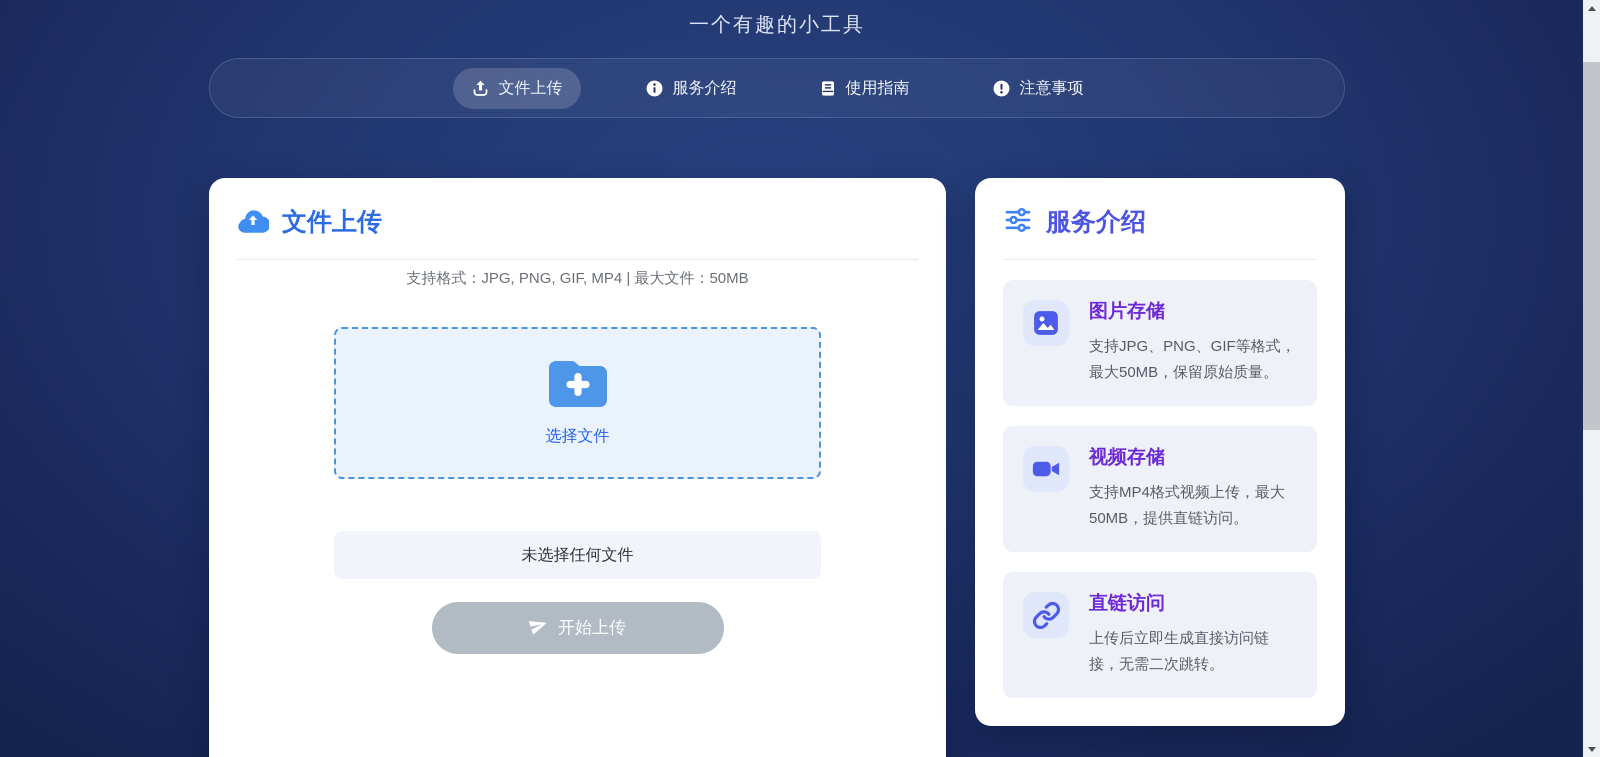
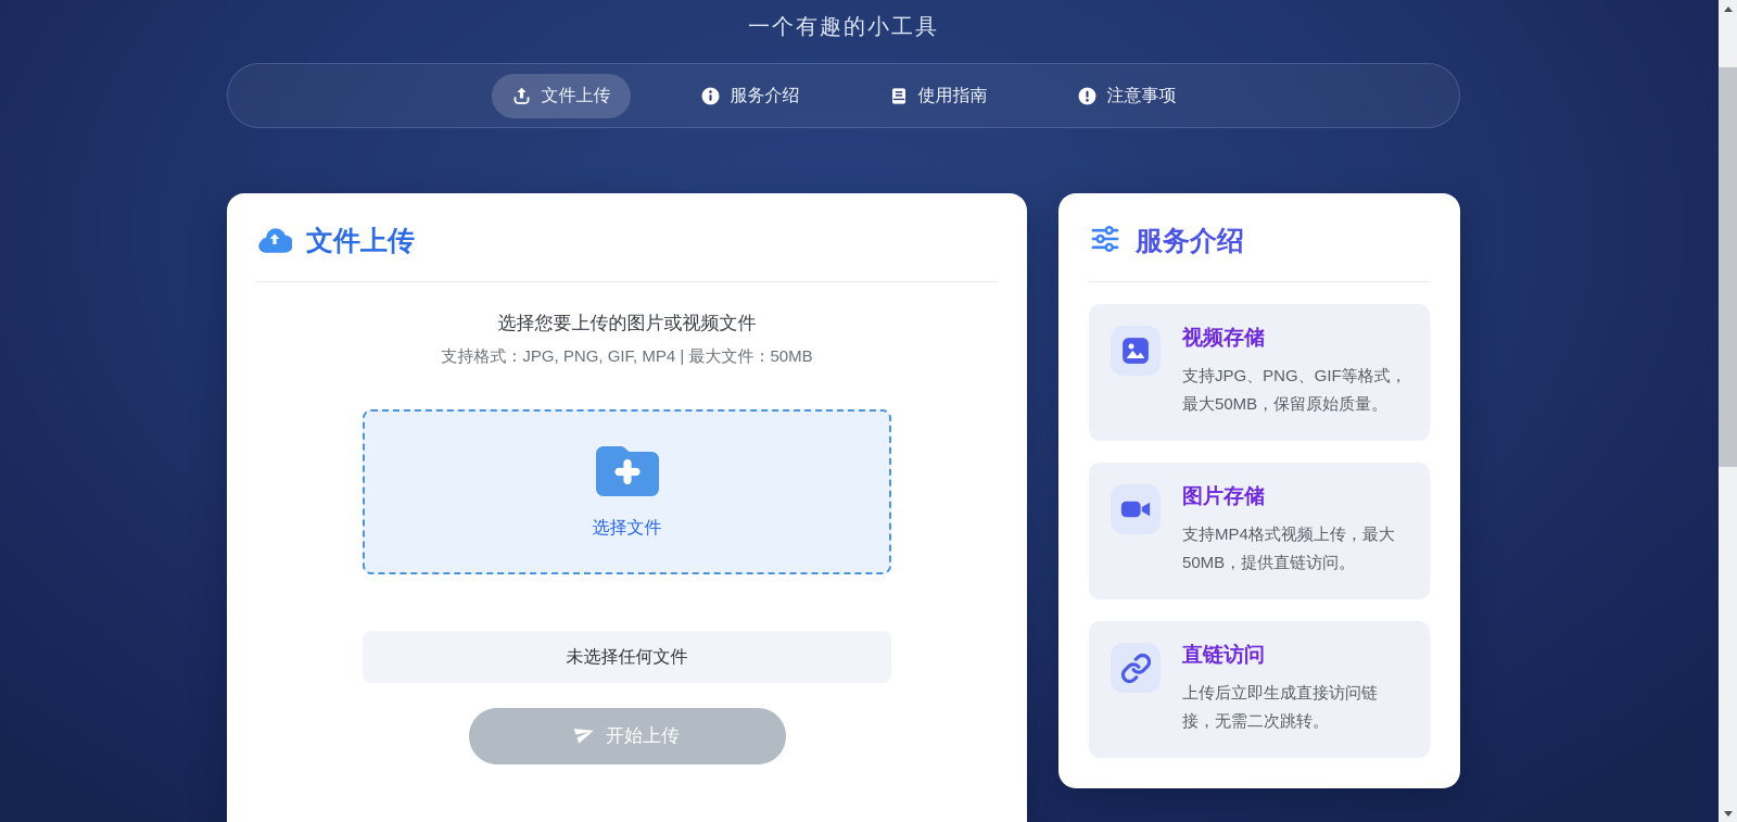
  一个有趣的小工具
  文件上传
  服务介绍
  使用指南
  注意事项
  文件上传
+ 选择您要上传的图片或视频文件
  支持格式：JPG, PNG, GIF, MP4 | 最大文件：50MB
  选择文件
  未选择任何文件
  开始上传
  服务介绍
- 图片存储
+ 视频存储
  支持JPG、PNG、GIF等格式，最大50MB，保留原始质量。
- 视频存储
+ 图片存储
  支持MP4格式视频上传，最大50MB，提供直链访问。
  直链访问
  上传后立即生成直接访问链接，无需二次跳转。
